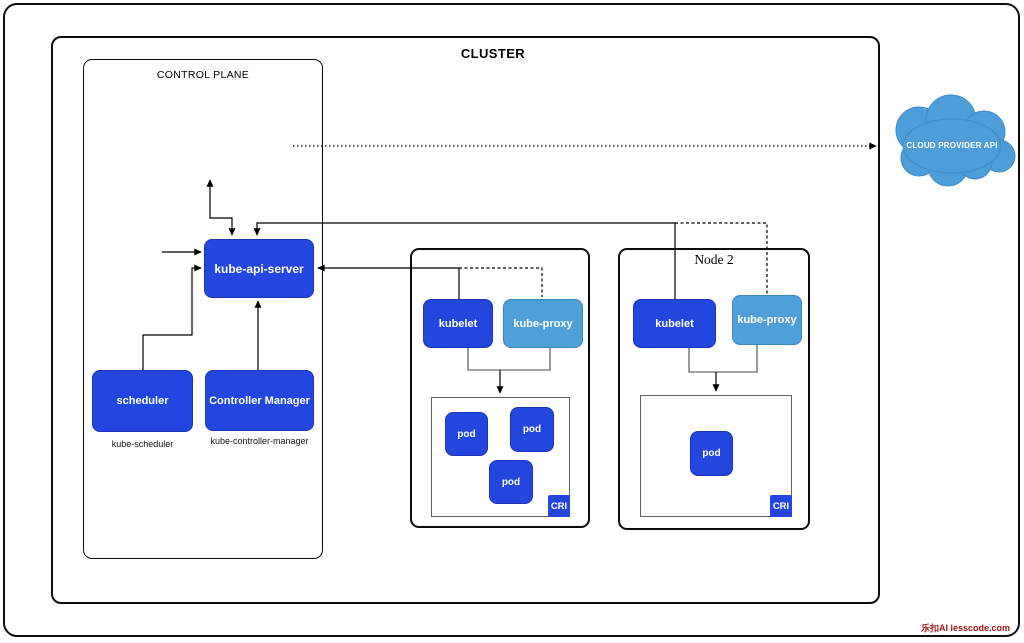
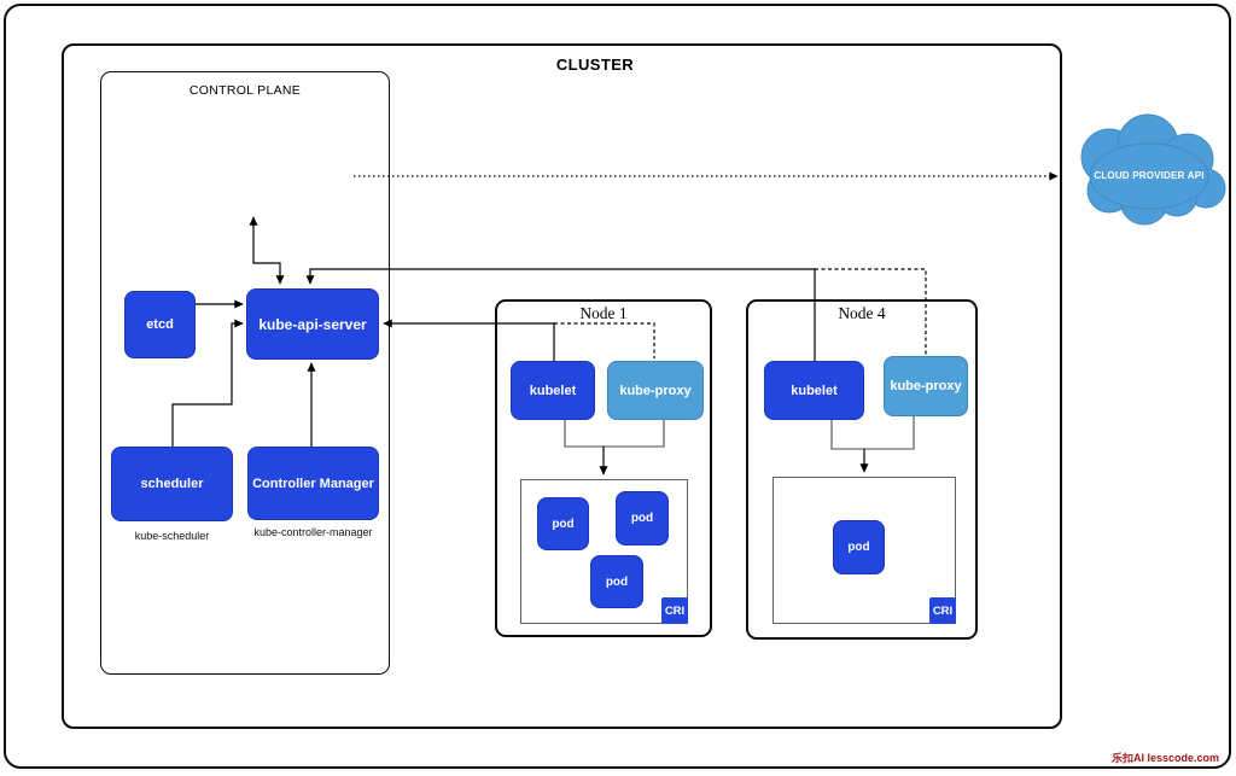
  CLUSTER
  CONTROL PLANE
+ etcd
  kube-api-server
  scheduler
  kube-scheduler
  Controller Manager
  kube-controller-manager
+ Node 1
  kubelet
  kube-proxy
  pod
  pod
  pod
  CRI
- Node 2
+ Node 4
  kubelet
  kube-proxy
  pod
  CRI
  CLOUD PROVIDER API
  乐扣AI lesscode.com
